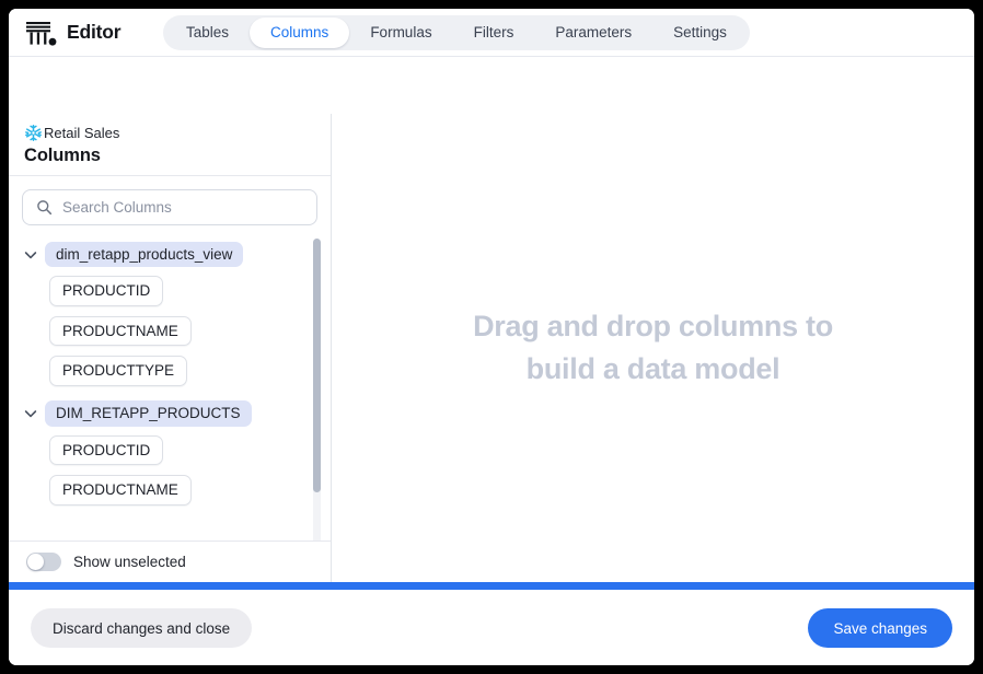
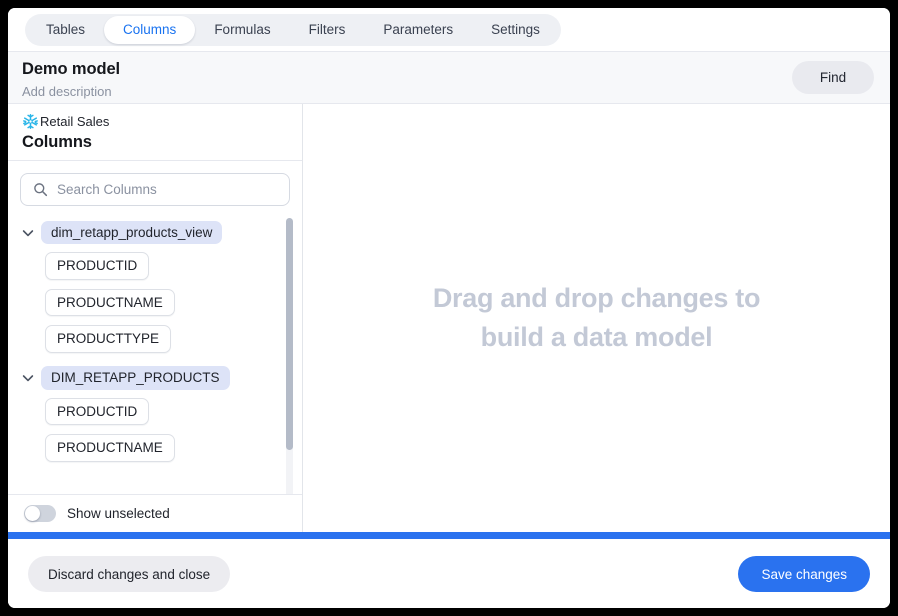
- Editor
  Tables
  Columns
  Formulas
  Filters
  Parameters
  Settings
+ Demo model
+ Add description
+ Find
  Retail Sales
  Columns
  Search Columns
  dim_retapp_products_view
  PRODUCTID
  PRODUCTNAME
  PRODUCTTYPE
  DIM_RETAPP_PRODUCTS
  PRODUCTID
  PRODUCTNAME
  Show unselected
- Drag and drop columns to
+ Drag and drop changes to
  build a data model
  Discard changes and close
  Save changes
